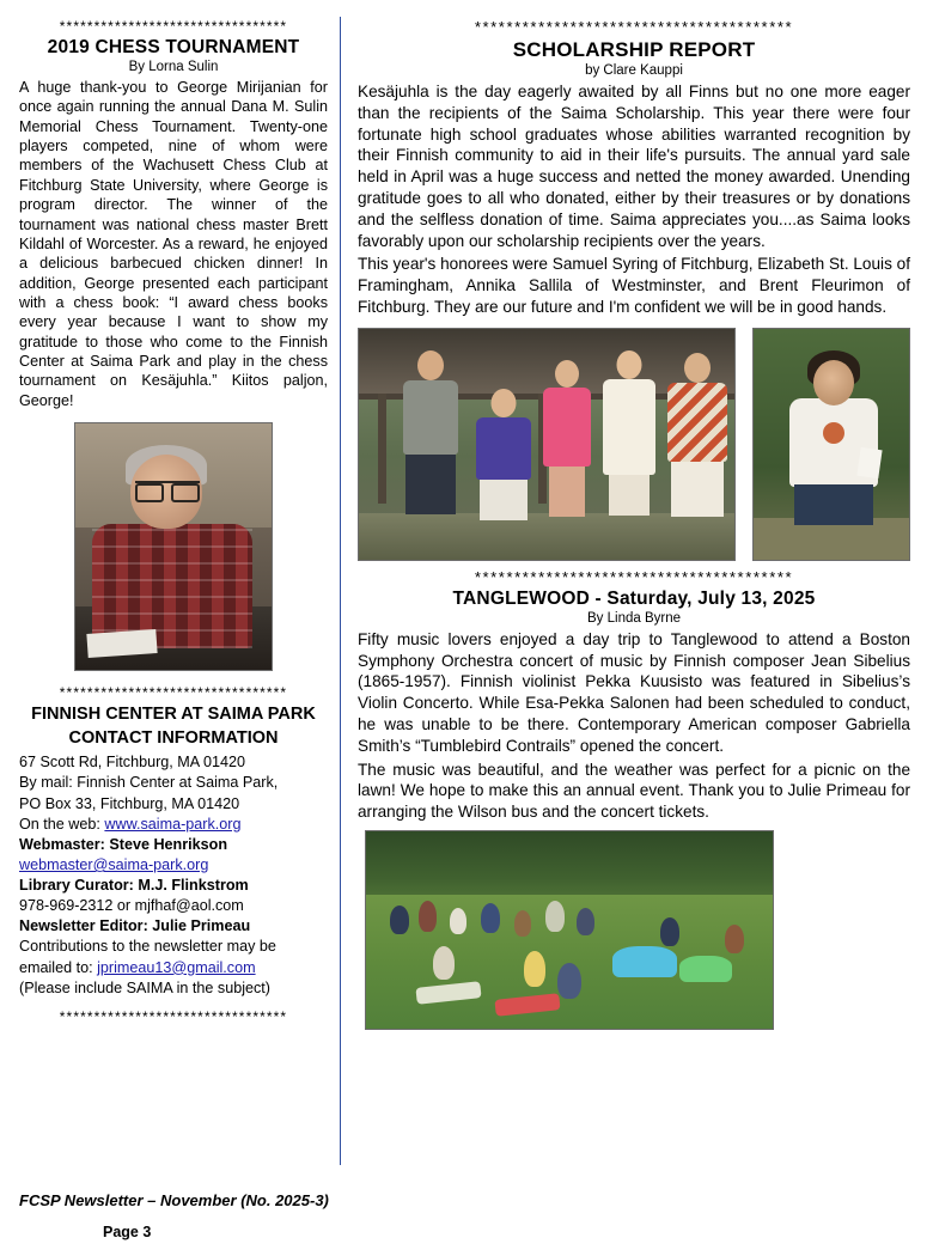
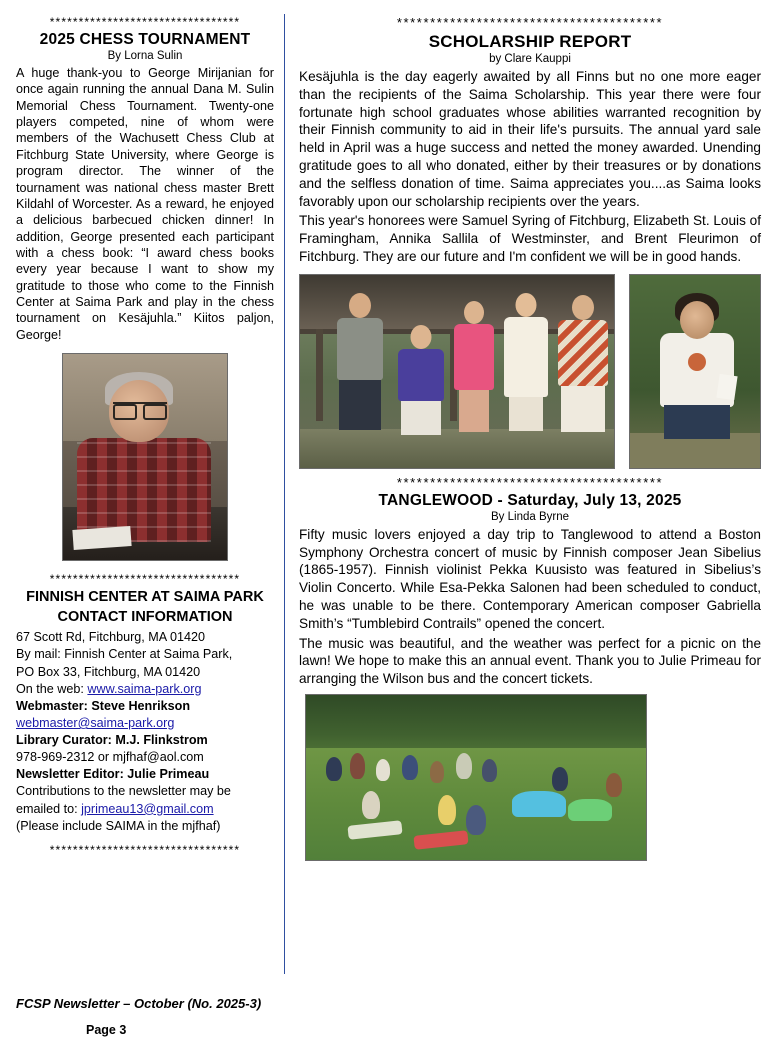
  *********************************
- 2019 CHESS TOURNAMENT
+ 2025 CHESS TOURNAMENT
  By Lorna Sulin
  A huge thank-you to George Mirijanian for once again running the annual Dana M. Sulin Memorial Chess Tournament. Twenty-one players competed, nine of whom were members of the Wachusett Chess Club at Fitchburg State University, where George is program director. The winner of the tournament was national chess master Brett Kildahl of Worcester. As a reward, he enjoyed a delicious barbecued chicken dinner! In addition, George presented each participant with a chess book: “I award chess books every year because I want to show my gratitude to those who come to the Finnish Center at Saima Park and play in the chess tournament on Kesäjuhla.” Kiitos paljon, George!
  *********************************
  FINNISH CENTER AT SAIMA PARK
  CONTACT INFORMATION
  67 Scott Rd, Fitchburg, MA 01420
  By mail: Finnish Center at Saima Park,
  PO Box 33, Fitchburg, MA 01420
  On the web: www.saima-park.org
  Webmaster: Steve Henrikson
  webmaster@saima-park.org
  Library Curator: M.J. Flinkstrom
  978-969-2312 or mjfhaf@aol.com
  Newsletter Editor: Julie Primeau
  Contributions to the newsletter may be
  emailed to: jprimeau13@gmail.com
- (Please include SAIMA in the subject)
+ (Please include SAIMA in the mjfhaf)
  *********************************
  ****************************************
  SCHOLARSHIP REPORT
  by Clare Kauppi
  Kesäjuhla is the day eagerly awaited by all Finns but no one more eager than the recipients of the Saima Scholarship. This year there were four fortunate high school graduates whose abilities warranted recognition by their Finnish community to aid in their life's pursuits. The annual yard sale held in April was a huge success and netted the money awarded. Unending gratitude goes to all who donated, either by their treasures or by donations and the selfless donation of time. Saima appreciates you....as Saima looks favorably upon our scholarship recipients over the years.
  This year's honorees were Samuel Syring of Fitchburg, Elizabeth St. Louis of Framingham, Annika Sallila of Westminster, and Brent Fleurimon of Fitchburg. They are our future and I'm confident we will be in good hands.
  ****************************************
  TANGLEWOOD - Saturday, July 13, 2025
  By Linda Byrne
  Fifty music lovers enjoyed a day trip to Tanglewood to attend a Boston Symphony Orchestra concert of music by Finnish composer Jean Sibelius (1865-1957). Finnish violinist Pekka Kuusisto was featured in Sibelius’s Violin Concerto. While Esa-Pekka Salonen had been scheduled to conduct, he was unable to be there. Contemporary American composer Gabriella Smith’s “Tumblebird Contrails” opened the concert.
  The music was beautiful, and the weather was perfect for a picnic on the lawn! We hope to make this an annual event. Thank you to Julie Primeau for arranging the Wilson bus and the concert tickets.
- FCSP Newsletter – November (No. 2025-3)
+ FCSP Newsletter – October (No. 2025-3)
  Page 3
